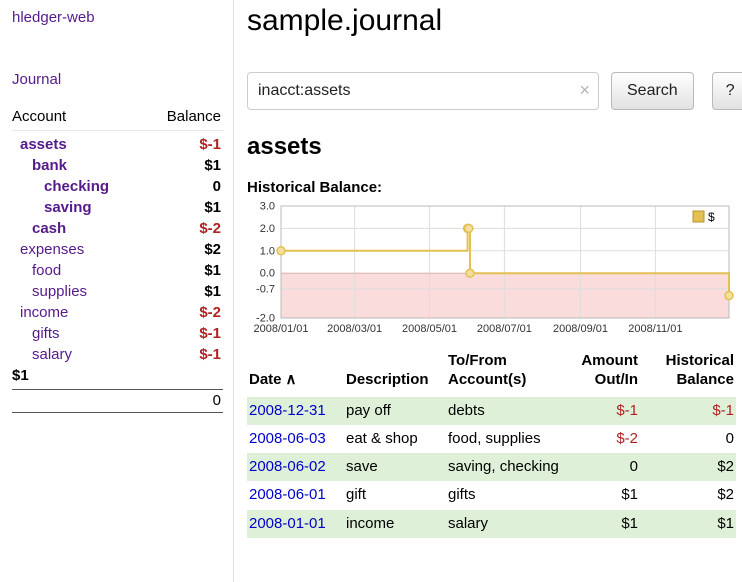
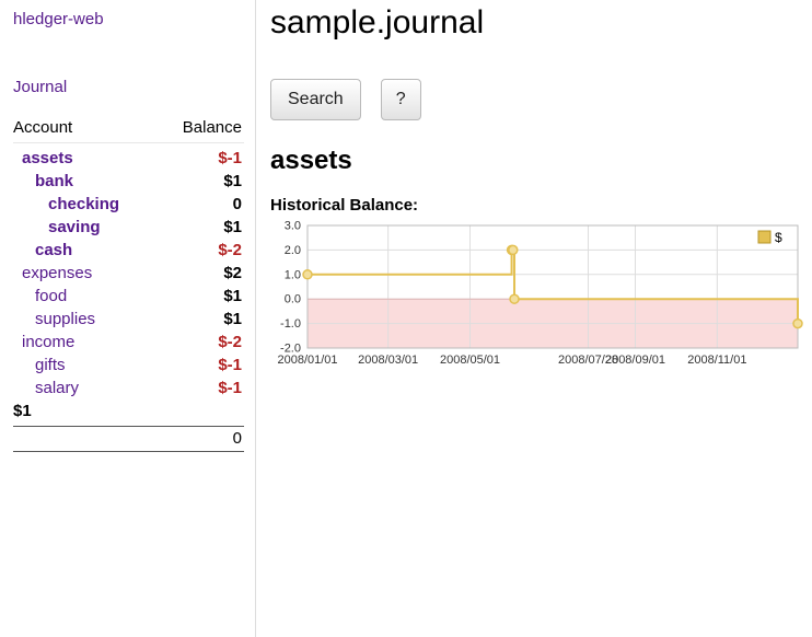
  hledger-web
  Journal
  Account
  Balance
  assets
  $-1
  bank
  $1
  checking
  0
  saving
  $1
  cash
  $-2
  expenses
  $2
  food
  $1
  supplies
  $1
  income
  $-2
  gifts
  $-1
  salary
  $-1
  $1
  0
  sample.journal
- inacct:assets
- ×
  Search
  ?
  assets
  Historical Balance:
  3.0
  2.0
  1.0
  0.0
- -0.7
+ -1.0
  -2.0
  2008/01/01
  2008/03/01
  2008/05/01
- 2008/07/01
+ 2008/07/28
  2008/09/01
  2008/11/01
  $
- Date ∧	Description	To/From Account(s)	Amount Out/In	Historical Balance
- 2008-12-31	pay off	debts	$-1	$-1
- 2008-06-03	eat & shop	food, supplies	$-2	0
- 2008-06-02	save	saving, checking	0	$2
- 2008-06-01	gift	gifts	$1	$2
- 2008-01-01	income	salary	$1	$1
